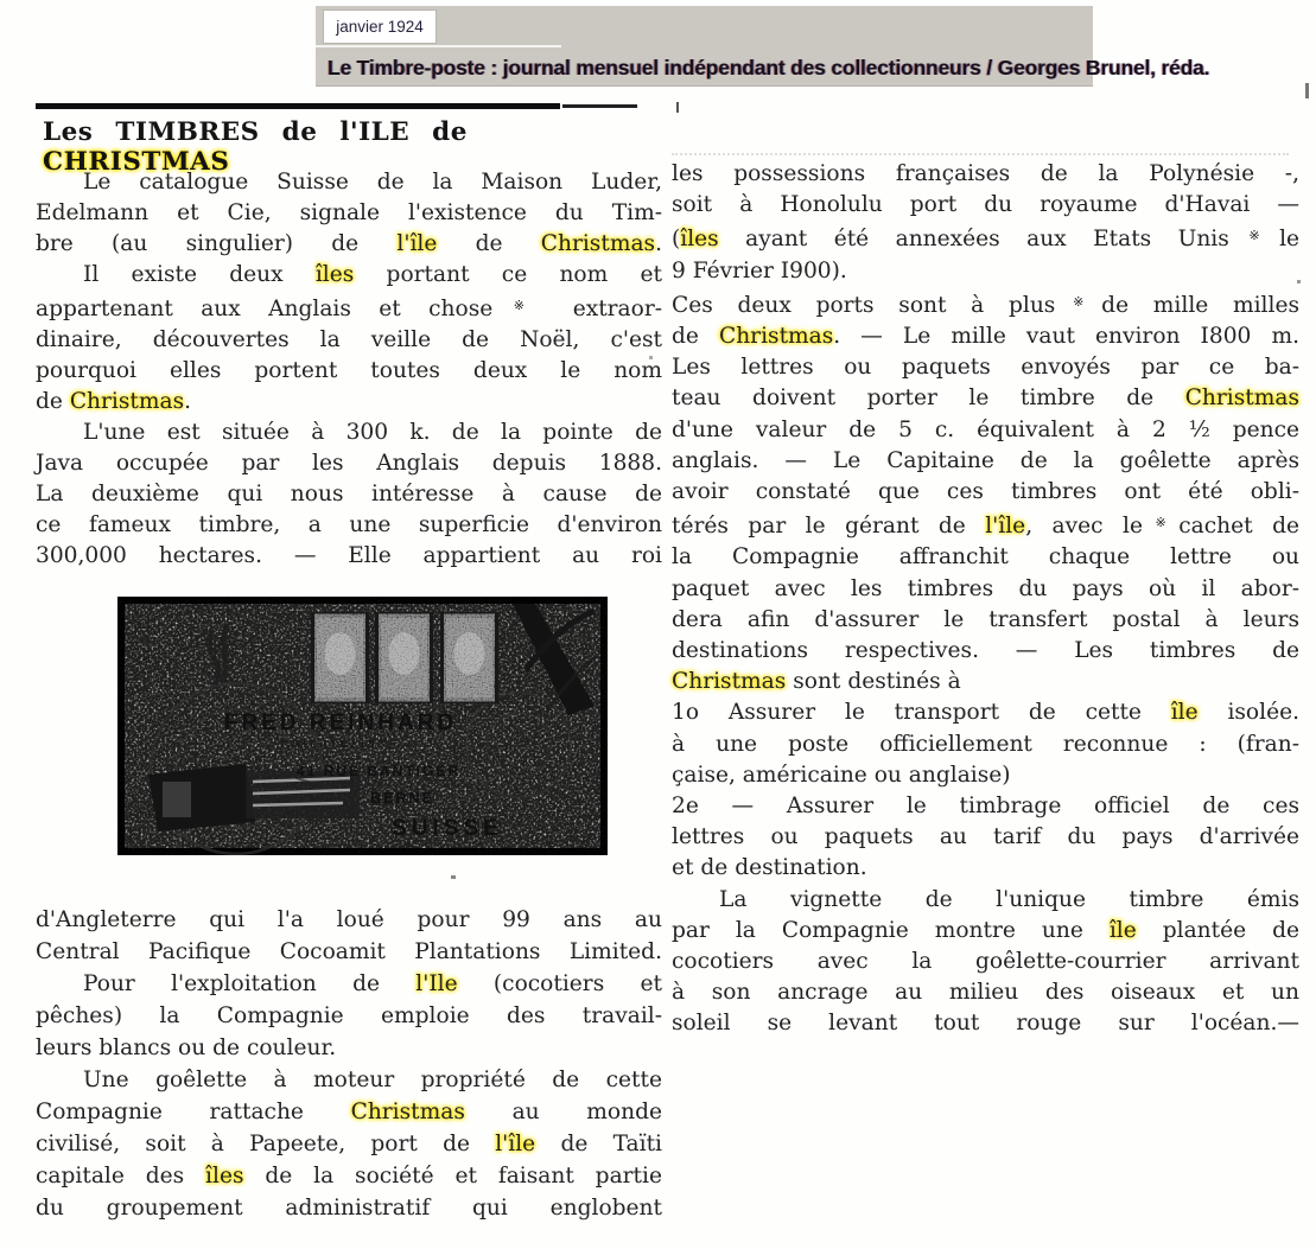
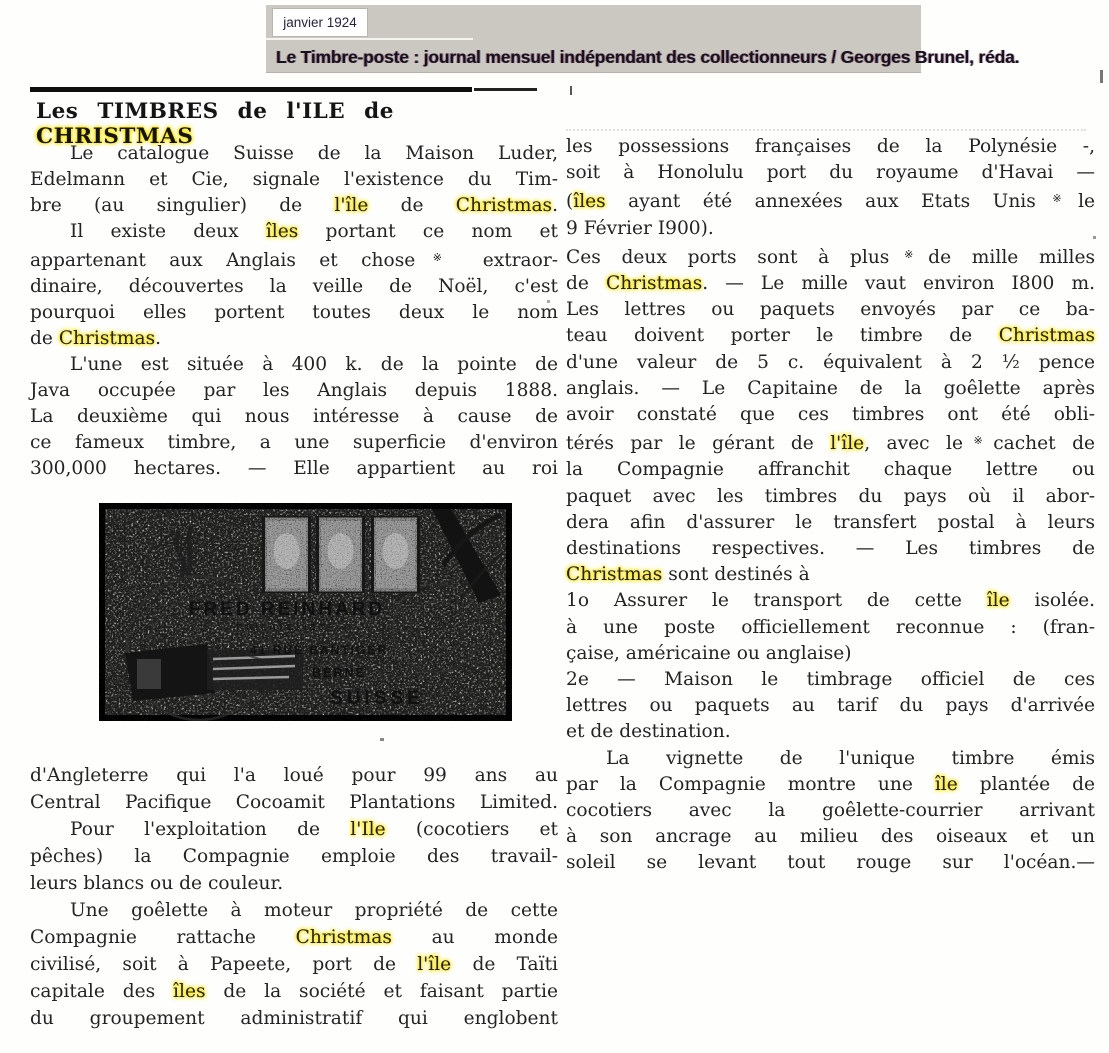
  Le Timbre-poste : journal mensuel indépendant des collectionneurs / Georges Brunel, réda.
  janvier 1924
  Les TIMBRES de l'ILE de CHRISTMAS
  Le catalogue Suisse de la Maison Luder,
  Edelmann et Cie, signale l'existence du Tim-
  bre (au singulier) de l'île de Christmas.
  Il existe deux îles portant ce nom et
  appartenant aux Anglais et chose※ extraor-
  dinaire, découvertes la veille de Noël, c'est
  pourquoi elles portent toutes deux le nom
  de Christmas.
- L'une est située à 300 k. de la pointe de
+ L'une est située à 400 k. de la pointe de
  Java occupée par les Anglais depuis 1888.
  La deuxième qui nous intéresse à cause de
  ce fameux timbre, a une superficie d'environ
  300,000 hectares. — Elle appartient au roi
  d'Angleterre qui l'a loué pour 99 ans au
  Central Pacifique Cocoamit Plantations Limited.
  Pour l'exploitation de l'Ile (cocotiers et
  pêches) la Compagnie emploie des travail-
  leurs blancs ou de couleur.
  Une goêlette à moteur propriété de cette
  Compagnie rattache Christmas au monde
  civilisé, soit à Papeete, port de l'île de Taïti
  capitale des îles de la société et faisant partie
  du groupement administratif qui englobent
  les possessions françaises de la Polynésie -,
  soit à Honolulu port du royaume d'Havai —
  (îles ayant été annexées aux Etats Unis※le
  9 Février I900).
  Ces deux ports sont à plus※de mille milles
  de Christmas. — Le mille vaut environ I800 m.
  Les lettres ou paquets envoyés par ce ba-
  teau doivent porter le timbre de Christmas
  d'une valeur de 5 c. équivalent à 2 ½ pence
  anglais. — Le Capitaine de la goêlette après
  avoir constaté que ces timbres ont été obli-
  térés par le gérant de l'île, avec le※cachet de
  la Compagnie affranchit chaque lettre ou
  paquet avec les timbres du pays où il abor-
  dera afin d'assurer le transfert postal à leurs
  destinations respectives. — Les timbres de
  Christmas sont destinés à
  1o Assurer le transport de cette île isolée.
  à une poste officiellement reconnue : (fran-
  çaise, américaine ou anglaise)
- 2e — Assurer le timbrage officiel de ces
+ 2e — Maison le timbrage officiel de ces
  lettres ou paquets au tarif du pays d'arrivée
  et de destination.
  La vignette de l'unique timbre émis
  par la Compagnie montre une île plantée de
  cocotiers avec la goêlette-courrier arrivant
  à son ancrage au milieu des oiseaux et un
  soleil se levant tout rouge sur l'océan.—
  FRED REINHARD
  PHILATELISTE
  41 RUE BANTIGER
  BERNE
  SUISSE
